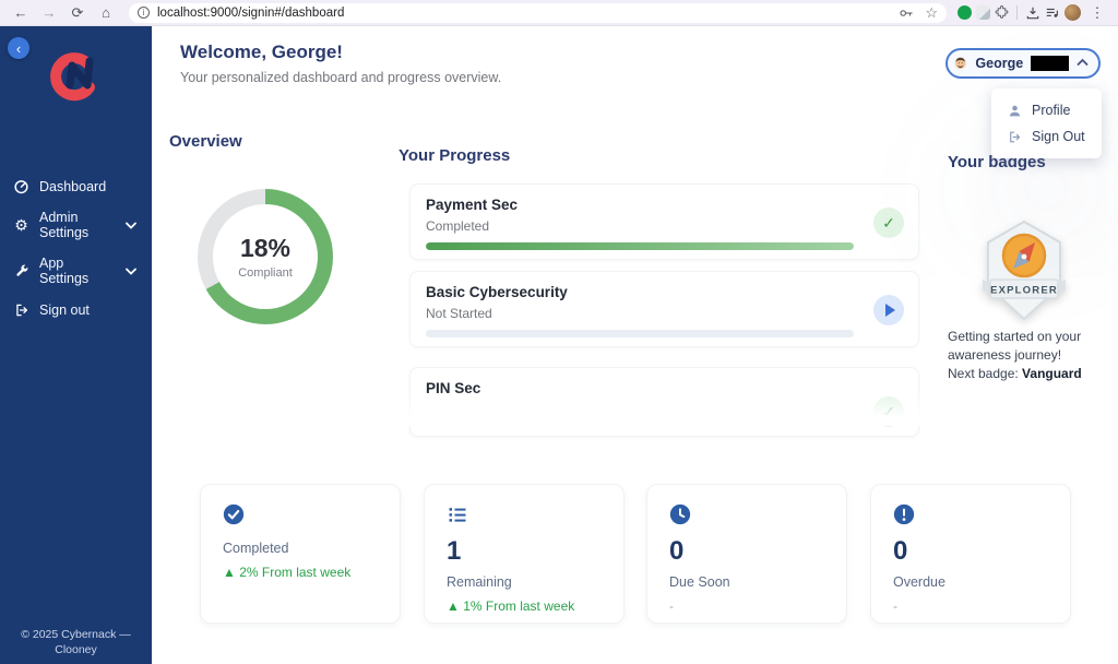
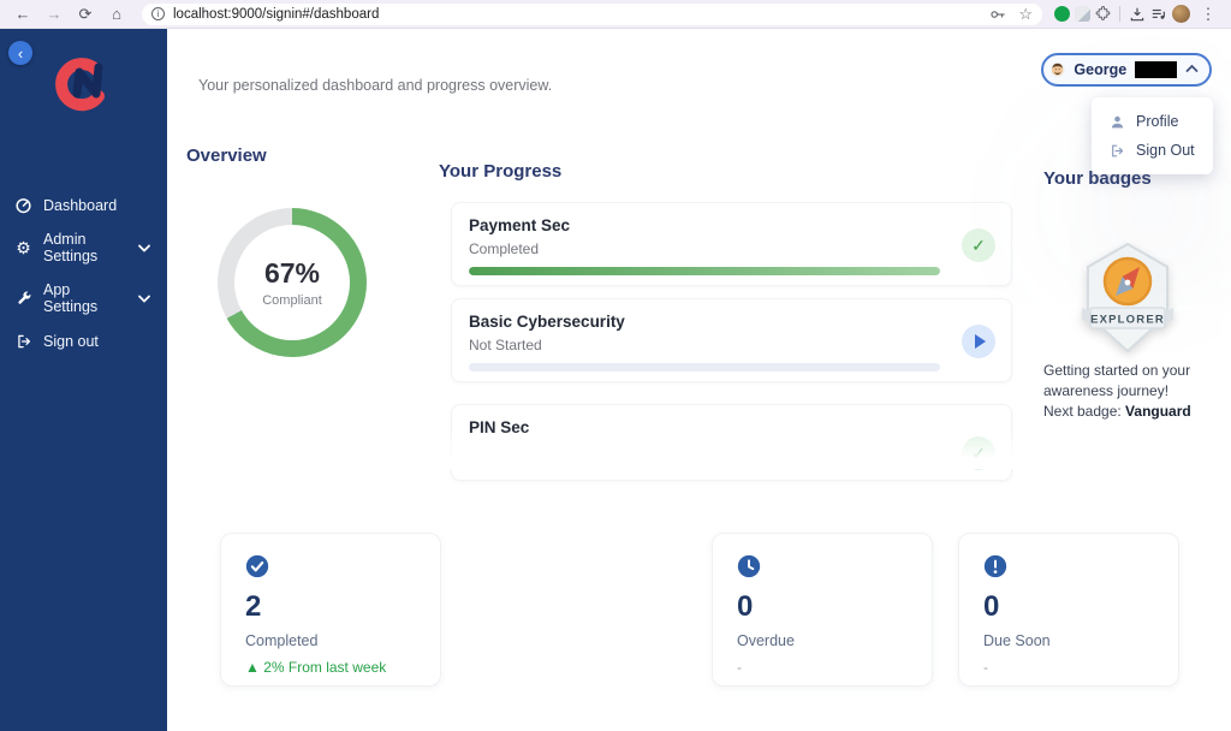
  ←
  →
  ⟳
  ⌂
  i
  localhost:9000/signin#/dashboard
  ☆
  ⋮
  ‹
  Dashboard
  ⚙
  Admin Settings
  App Settings
  Sign out
- © 2025 Cybernack —
- Clooney
- Welcome, George!
  Your personalized dashboard and progress overview.
  George
  Profile
  Sign Out
  Overview
  Your Progress
  Your badges
- 18%
+ 67%
  Compliant
  Payment Sec
  Completed
  ✓
  Basic Cybersecurity
  Not Started
  PIN Sec
  EXPLORER
  Getting started on your awareness journey!
  Next badge: Vanguard
+ 2
  Completed
  ▲ 2% From last week
- 1
- Remaining
- ▲ 1% From last week
  0
- Due Soon
+ Overdue
  -
  0
- Overdue
+ Due Soon
  -
